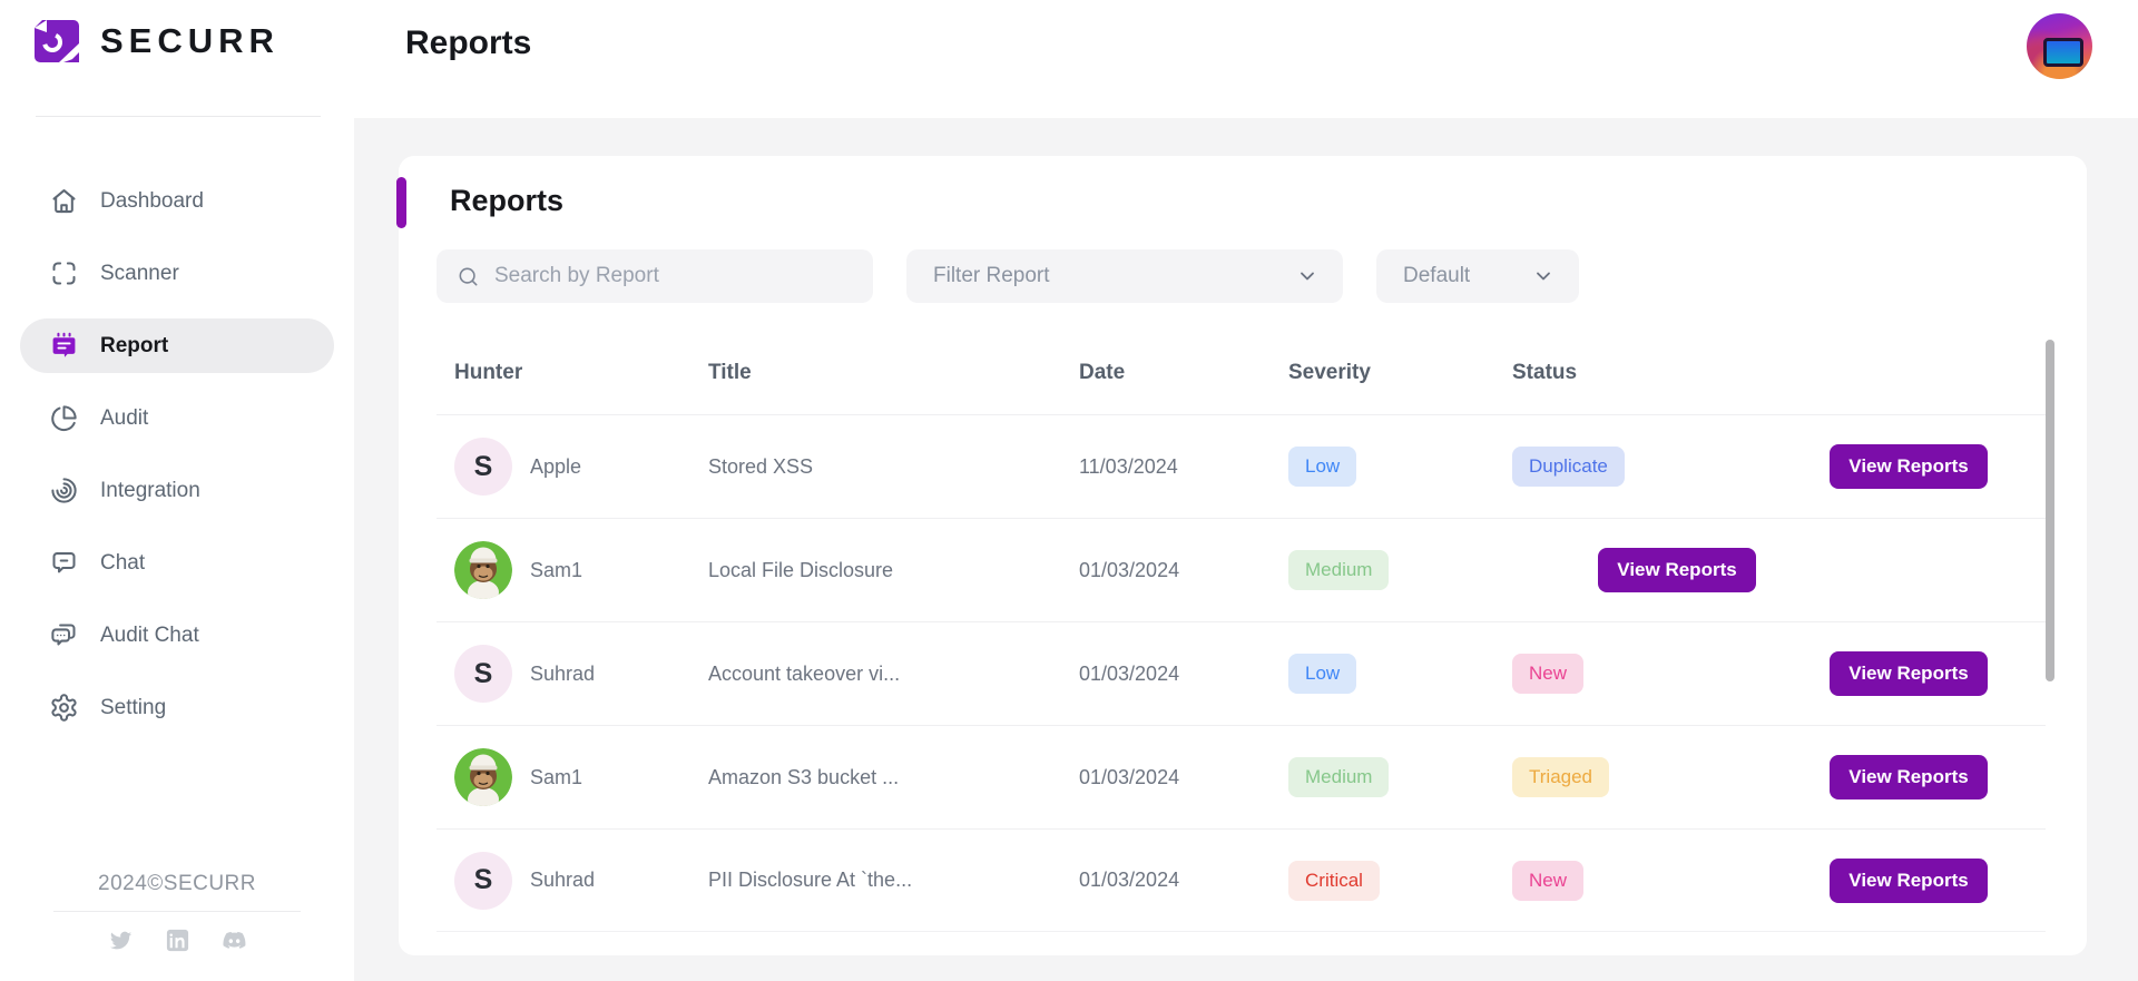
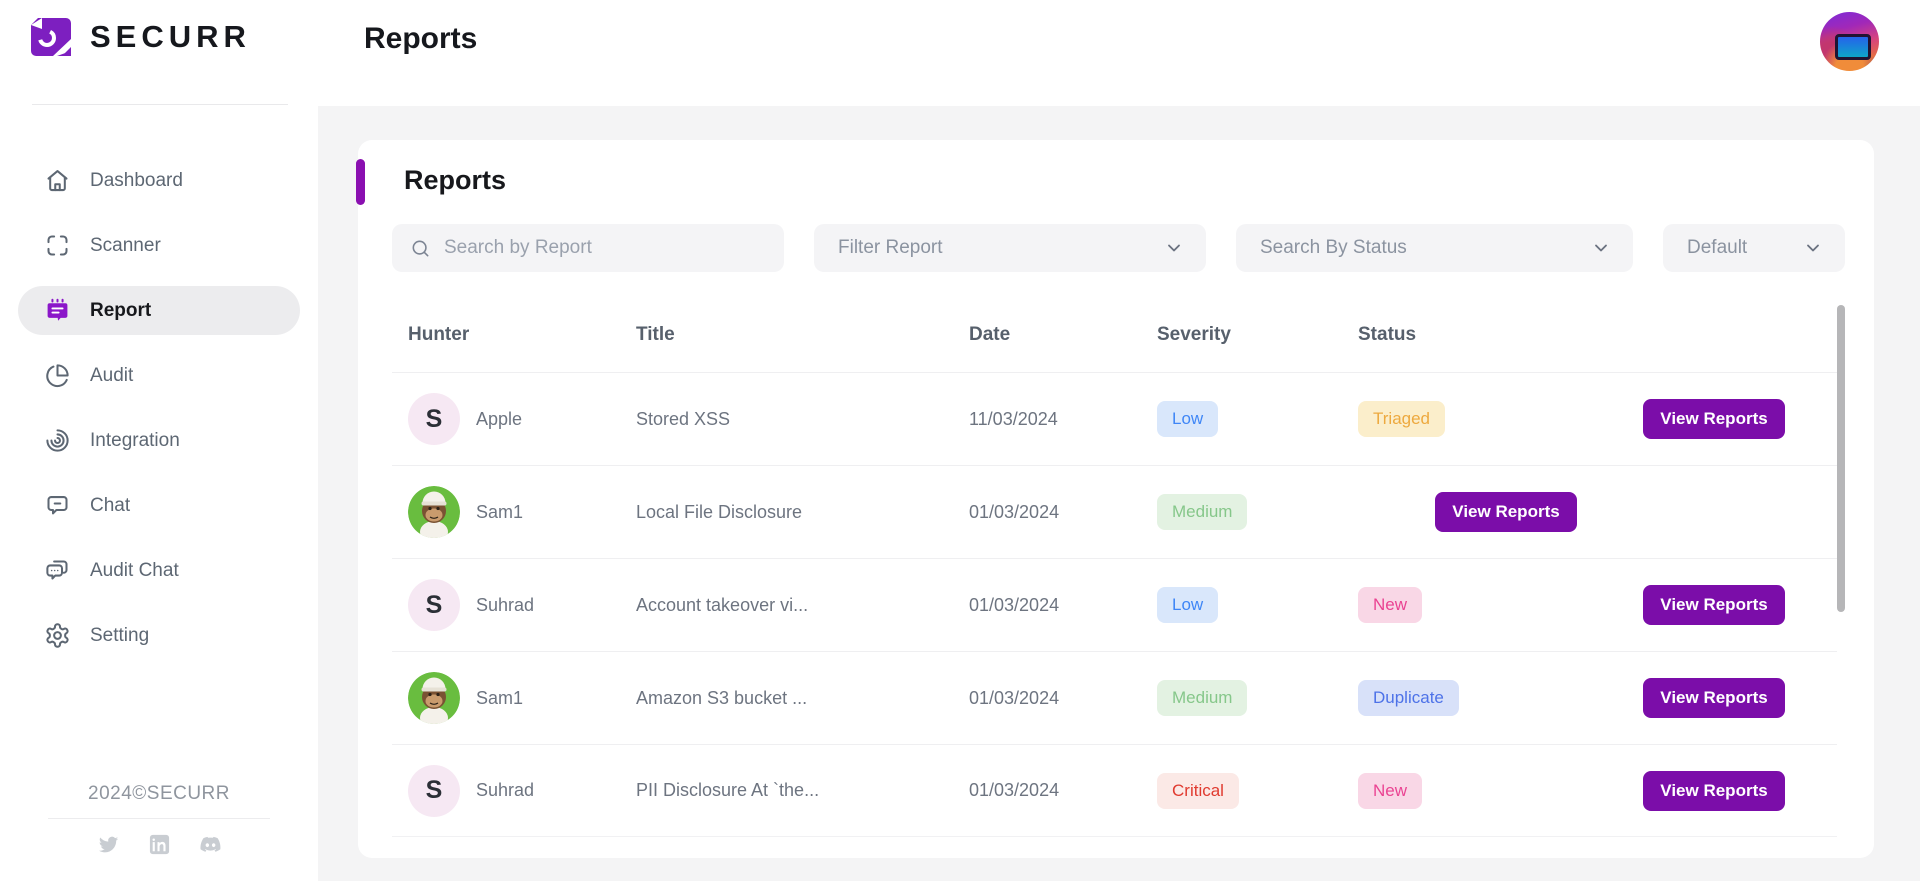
  SECURR
  Dashboard
  Scanner
  Report
  Audit
  Integration
  Chat
  Audit Chat
  Setting
  2024©SECURR
  Reports
  Reports
  Search by Report
  Filter Report
+ Search By Status
  Default
  Hunter
  Title
  Date
  Severity
  Status
  S
  Apple
  Stored XSS
  11/03/2024
  Low
- Duplicate
+ Triaged
  View Reports
  Sam1
  Local File Disclosure
  01/03/2024
  Medium
  View Reports
  S
  Suhrad
  Account takeover vi...
  01/03/2024
  Low
  New
  View Reports
  Sam1
  Amazon S3 bucket ...
  01/03/2024
  Medium
- Triaged
+ Duplicate
  View Reports
  S
  Suhrad
  PII Disclosure At `the...
  01/03/2024
  Critical
  New
  View Reports
